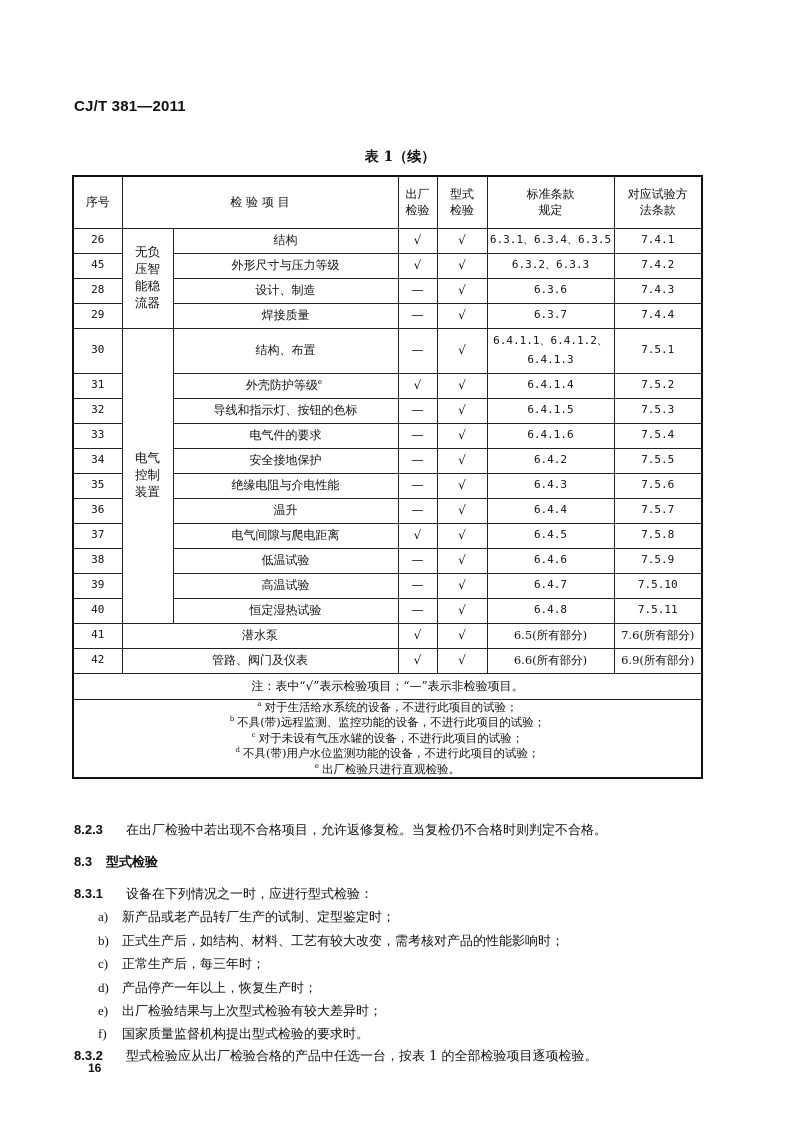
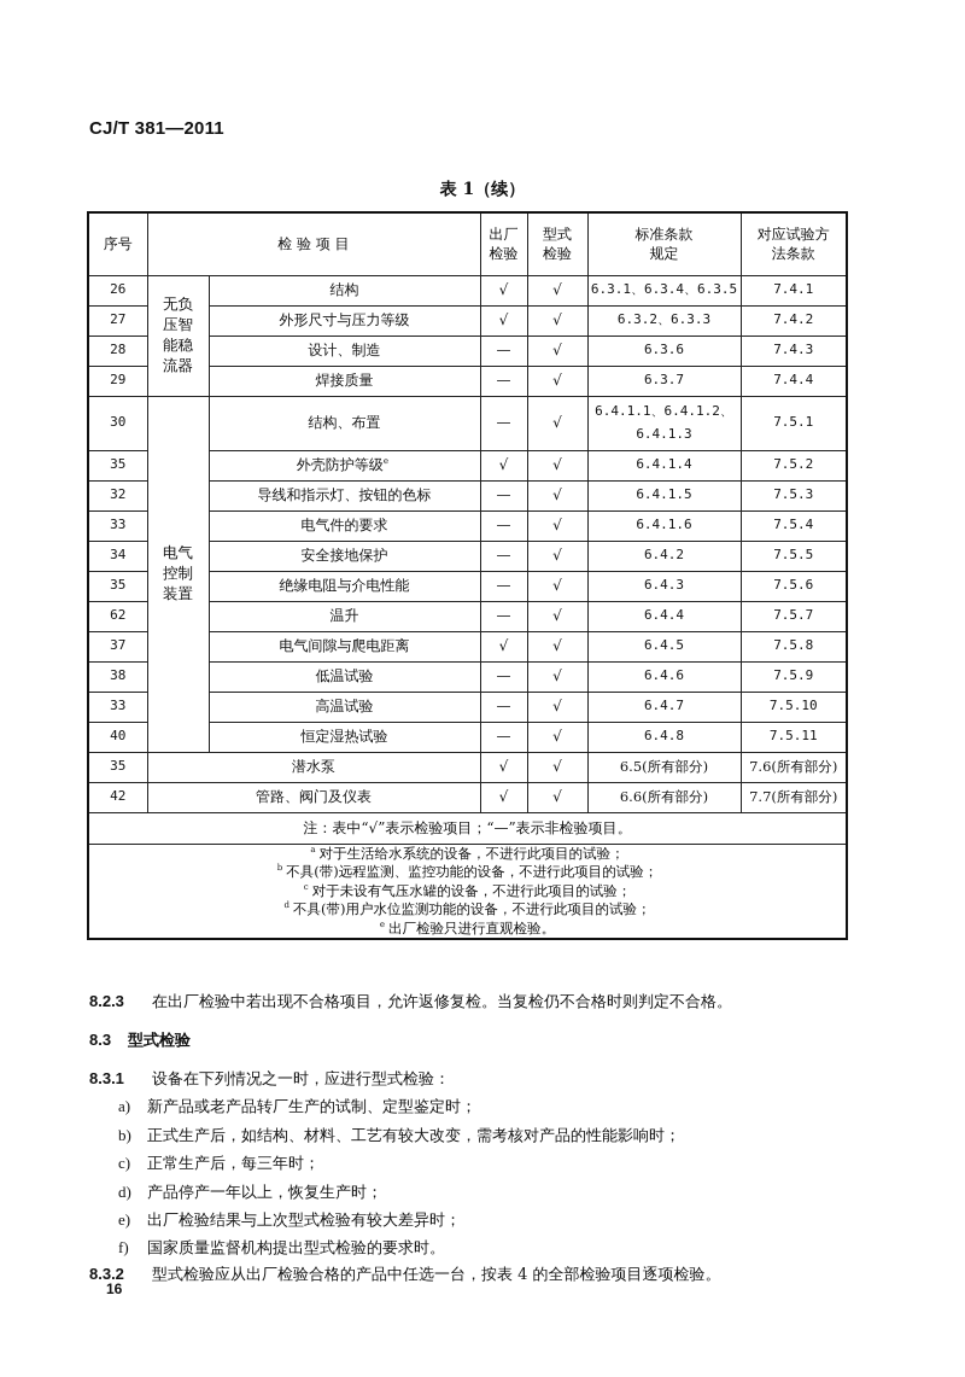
  CJ/T 381—2011
  表 1（续）
  序号	检 验 项 目	出厂检验	型式检验	标准条款规定	对应试验方法条款
  26	无负压智能稳流器	结构	√	√	6.3.1、6.3.4、6.3.5	7.4.1
- 45	外形尺寸与压力等级	√	√	6.3.2、6.3.3	7.4.2
+ 27	外形尺寸与压力等级	√	√	6.3.2、6.3.3	7.4.2
  28	设计、制造	—	√	6.3.6	7.4.3
  29	焊接质量	—	√	6.3.7	7.4.4
  30	电气控制装置	结构、布置	—	√	6.4.1.1、6.4.1.2、6.4.1.3	7.5.1
- 31	外壳防护等级e	√	√	6.4.1.4	7.5.2
+ 35	外壳防护等级e	√	√	6.4.1.4	7.5.2
  32	导线和指示灯、按钮的色标	—	√	6.4.1.5	7.5.3
  33	电气件的要求	—	√	6.4.1.6	7.5.4
  34	安全接地保护	—	√	6.4.2	7.5.5
  35	绝缘电阻与介电性能	—	√	6.4.3	7.5.6
- 36	温升	—	√	6.4.4	7.5.7
+ 62	温升	—	√	6.4.4	7.5.7
  37	电气间隙与爬电距离	√	√	6.4.5	7.5.8
  38	低温试验	—	√	6.4.6	7.5.9
- 39	高温试验	—	√	6.4.7	7.5.10
+ 33	高温试验	—	√	6.4.7	7.5.10
  40	恒定湿热试验	—	√	6.4.8	7.5.11
- 41	潜水泵	√	√	6.5(所有部分)	7.6(所有部分)
+ 35	潜水泵	√	√	6.5(所有部分)	7.6(所有部分)
- 42	管路、阀门及仪表	√	√	6.6(所有部分)	6.9(所有部分)
+ 42	管路、阀门及仪表	√	√	6.6(所有部分)	7.7(所有部分)
  注：表中“√”表示检验项目；“—”表示非检验项目。
  a 对于生活给水系统的设备，不进行此项目的试验； b 不具(带)远程监测、监控功能的设备，不进行此项目的试验； c 对于未设有气压水罐的设备，不进行此项目的试验； d 不具(带)用户水位监测功能的设备，不进行此项目的试验； e 出厂检验只进行直观检验。
  8.2.3 在出厂检验中若出现不合格项目，允许返修复检。当复检仍不合格时则判定不合格。
  8.3 型式检验
  8.3.1 设备在下列情况之一时，应进行型式检验：
  a) 新产品或老产品转厂生产的试制、定型鉴定时；
  b) 正式生产后，如结构、材料、工艺有较大改变，需考核对产品的性能影响时；
  c) 正常生产后，每三年时；
  d) 产品停产一年以上，恢复生产时；
  e) 出厂检验结果与上次型式检验有较大差异时；
  f) 国家质量监督机构提出型式检验的要求时。
- 8.3.2 型式检验应从出厂检验合格的产品中任选一台，按表 1 的全部检验项目逐项检验。
+ 8.3.2 型式检验应从出厂检验合格的产品中任选一台，按表 4 的全部检验项目逐项检验。
  16
